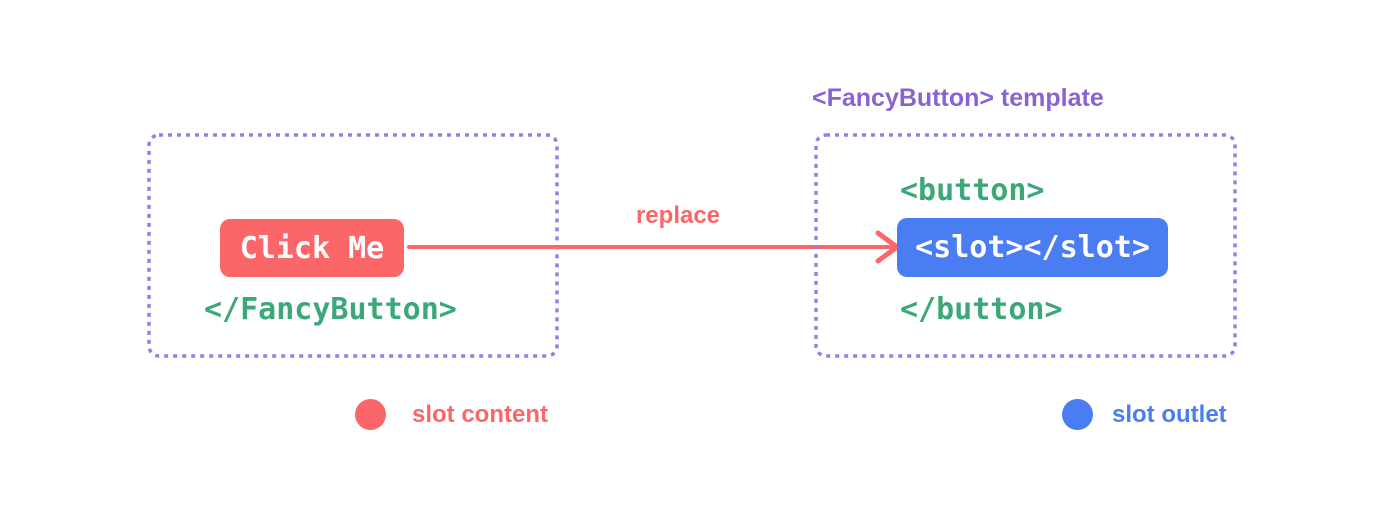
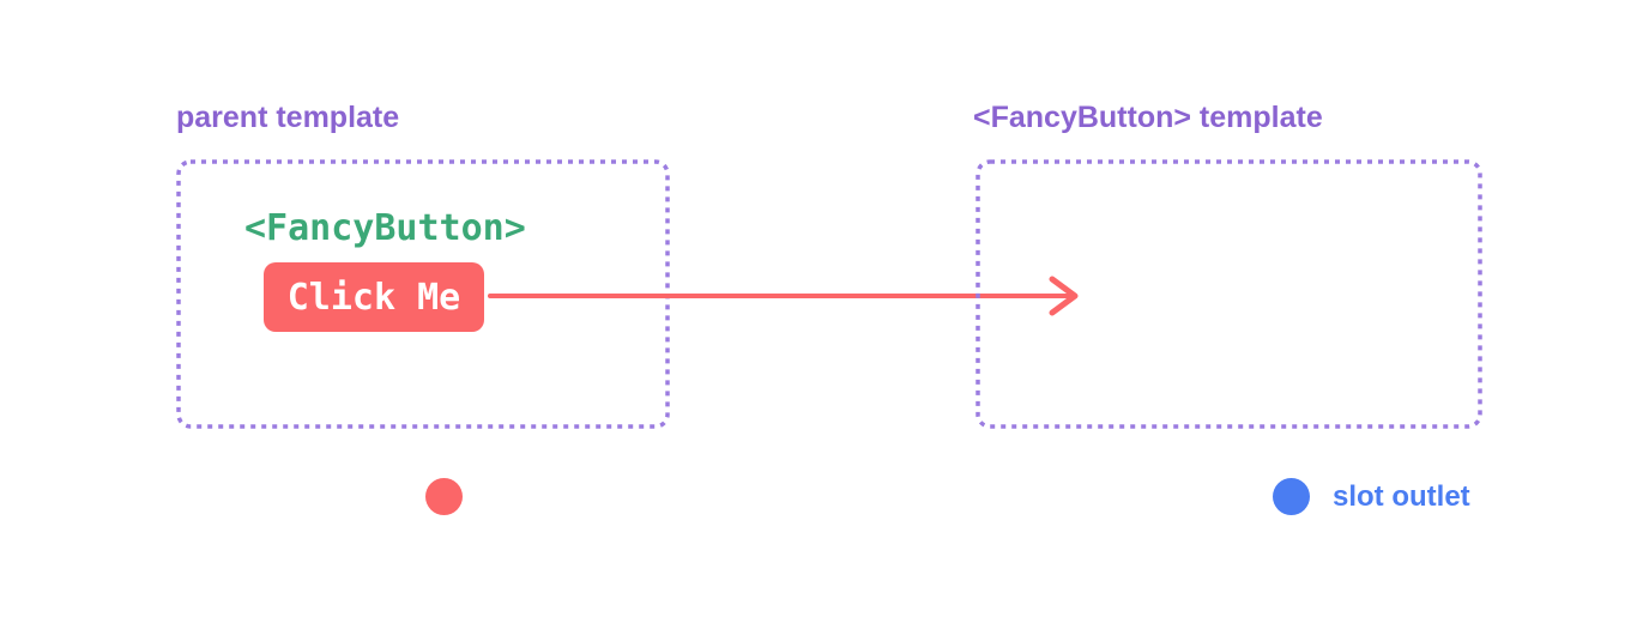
+ parent template
+ <FancyButton>
  Click Me
- </FancyButton>
- replace
  <FancyButton> template
- <button>
- <slot></slot>
- </button>
- slot content
  slot outlet
